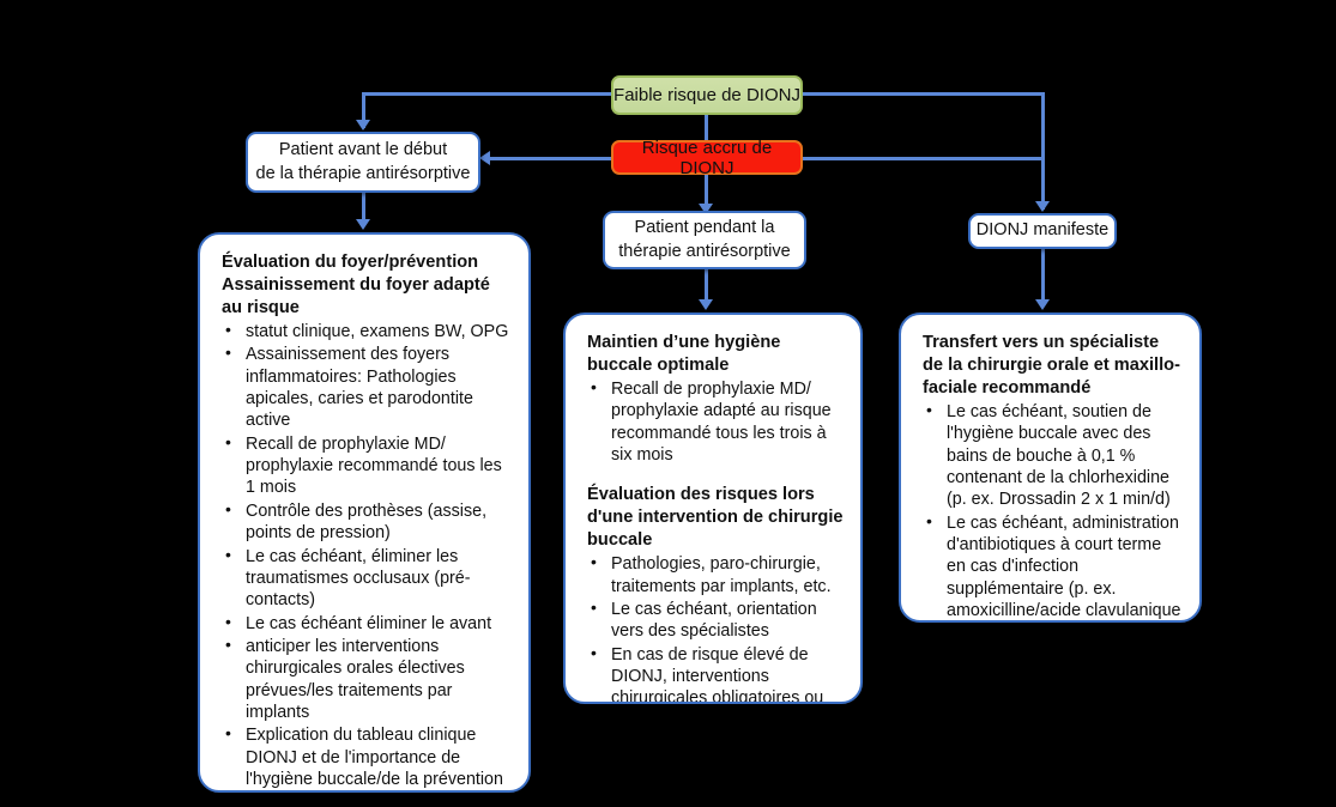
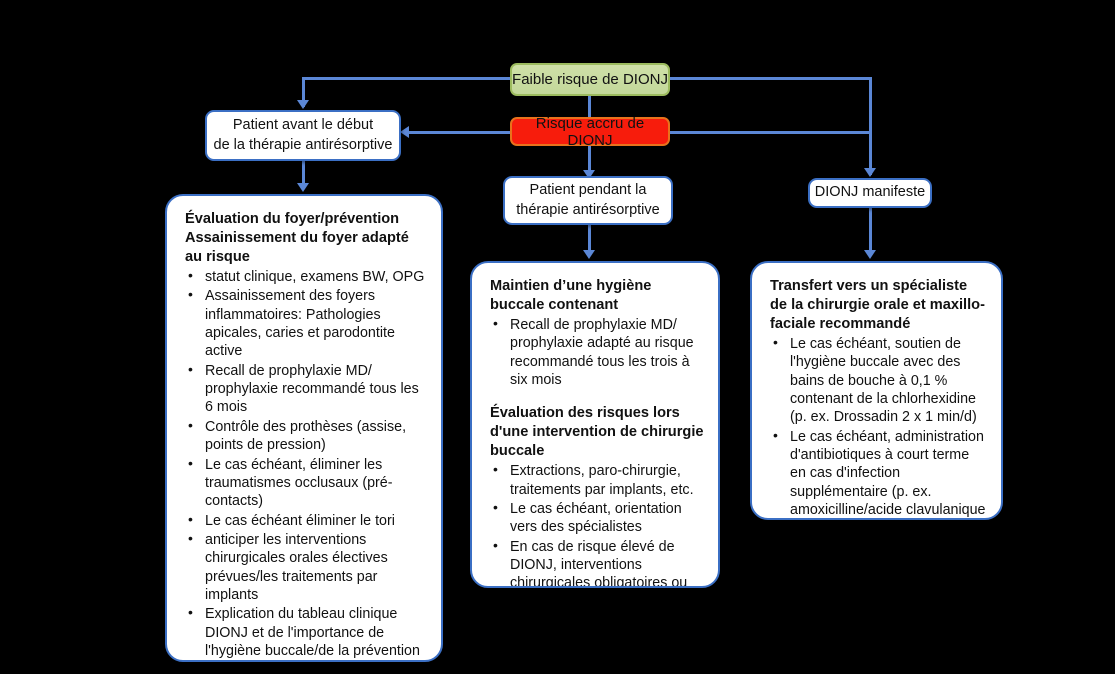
  Faible risque de DIONJ
  Risque accru de DIONJ
  Patient avant le début
  de la thérapie antirésorptive
  Patient pendant la
  thérapie antirésorptive
  DIONJ manifeste
  Évaluation du foyer/prévention Assainissement du foyer adapté au risque
  statut clinique, examens BW, OPG
  Assainissement des foyers inflammatoires: Pathologies apicales, caries et parodontite active
- Recall de prophylaxie MD/ prophylaxie recommandé tous les 1 mois
+ Recall de prophylaxie MD/ prophylaxie recommandé tous les 6 mois
  Contrôle des prothèses (assise, points de pression)
  Le cas échéant, éliminer les traumatismes occlusaux (pré-contacts)
- Le cas échéant éliminer le avant
+ Le cas échéant éliminer le tori
  anticiper les interventions chirurgicales orales électives prévues/les traitements par implants
  Explication du tableau clinique DIONJ et de l'importance de l'hygiène buccale/de la prévention
- Maintien d’une hygiène buccale optimale
+ Maintien d’une hygiène buccale contenant
  Recall de prophylaxie MD/ prophylaxie adapté au risque recommandé tous les trois à six mois
  Évaluation des risques lors d'une intervention de chirurgie buccale
- Pathologies, paro-chirurgie, traitements par implants, etc.
+ Extractions, paro-chirurgie, traitements par implants, etc.
  Le cas échéant, orientation vers des spécialistes
  Transfert vers un spécialiste de la chirurgie orale et maxillo-faciale recommandé
  Le cas échéant, soutien de l'hygiène buccale avec des bains de bouche à 0,1 % contenant de la chlorhexidine (p. ex. Drossadin 2 x 1 min/d)
  Le cas échéant, administration d'antibiotiques à court terme en cas d'infection supplémentaire (p. ex. amoxicilline/acide clavulanique
